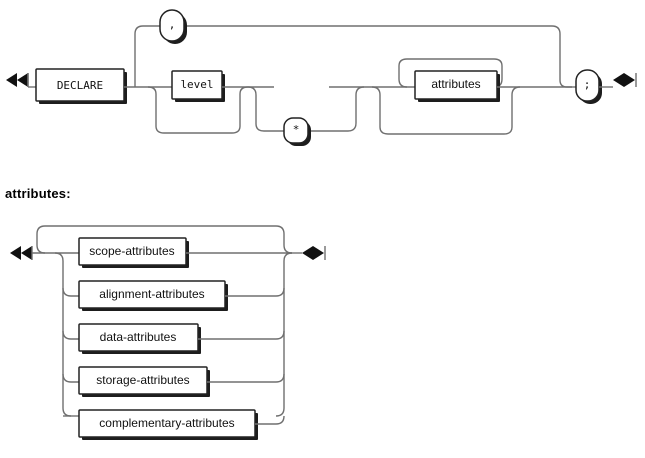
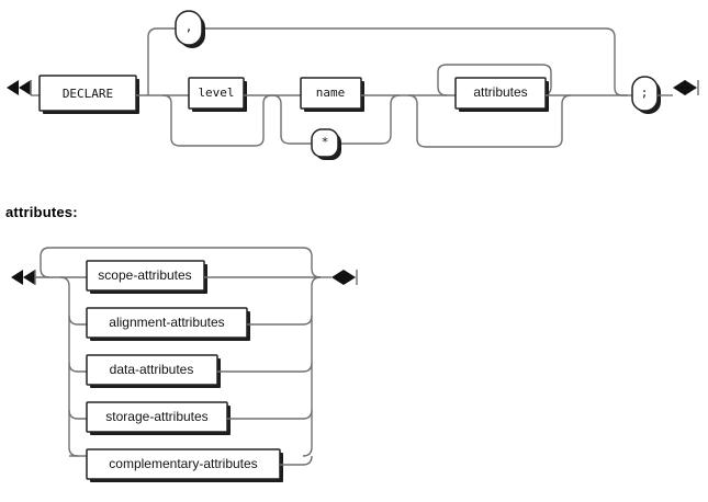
  DECLARE
  ,
  level
+ name
  *
  attributes
  ;
  attributes:
  scope-attributes
  alignment-attributes
  data-attributes
  storage-attributes
  complementary-attributes
